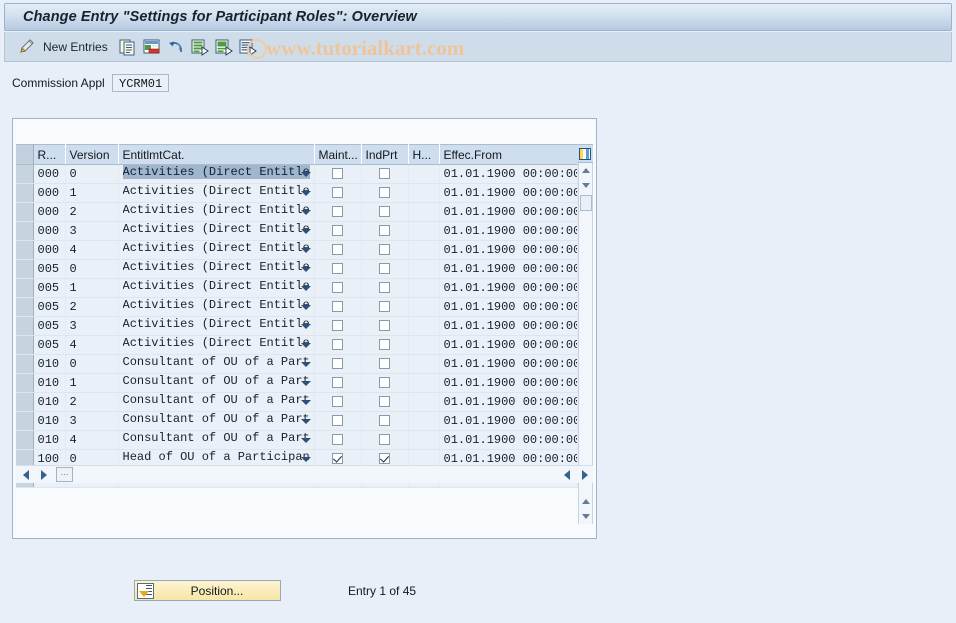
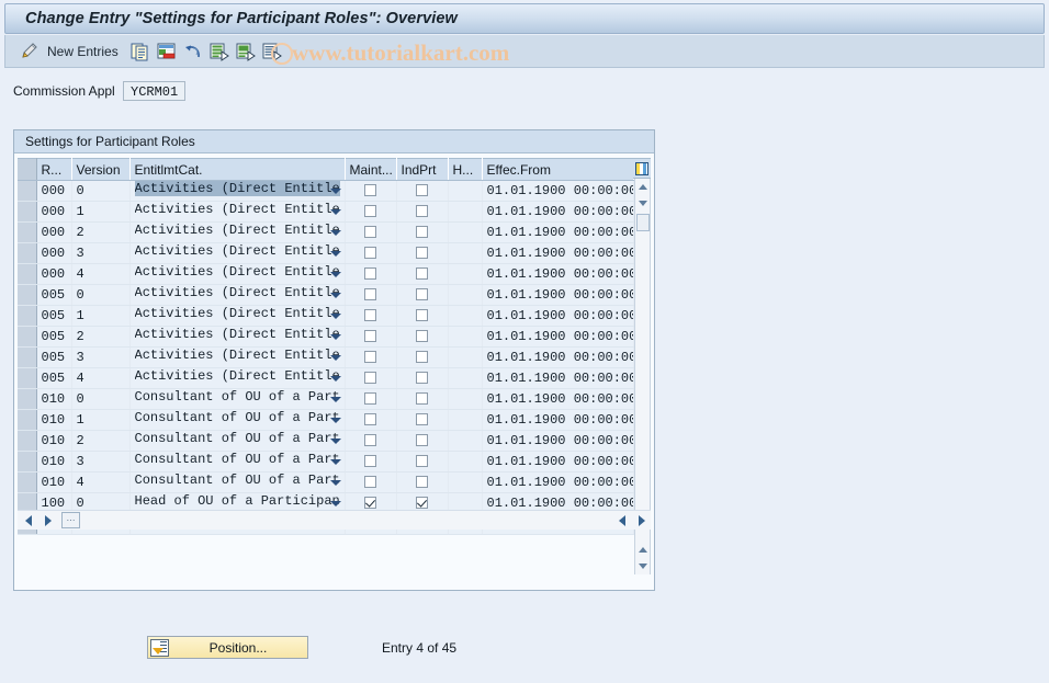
  Change Entry "Settings for Participant Roles": Overview
  New Entries
  www.tutorialkart.com
  Commission Appl
  YCRM01
+ Settings for Participant Roles
  	R...	Version	EntitlmtCat.	Maint...	IndPrt	H...	Effec.From
  	000	0	Activities (Direct Entitle				01.01.1900 00:00:00
  	000	1	Activities (Direct Entitle				01.01.1900 00:00:00
  	000	2	Activities (Direct Entitle				01.01.1900 00:00:00
  	000	3	Activities (Direct Entitle				01.01.1900 00:00:00
  	000	4	Activities (Direct Entitle				01.01.1900 00:00:00
  	005	0	Activities (Direct Entitle				01.01.1900 00:00:00
  	005	1	Activities (Direct Entitle				01.01.1900 00:00:00
  	005	2	Activities (Direct Entitle				01.01.1900 00:00:00
  	005	3	Activities (Direct Entitle				01.01.1900 00:00:00
  	005	4	Activities (Direct Entitle				01.01.1900 00:00:00
  	010	0	Consultant of OU of a Part				01.01.1900 00:00:00
  	010	1	Consultant of OU of a Part				01.01.1900 00:00:00
  	010	2	Consultant of OU of a Part				01.01.1900 00:00:00
  	010	3	Consultant of OU of a Part				01.01.1900 00:00:00
  	010	4	Consultant of OU of a Part				01.01.1900 00:00:00
  	100	0	Head of OU of a Participan				01.01.1900 00:00:00
  ⋯
  Position...
- Entry 1 of 45
+ Entry 4 of 45
